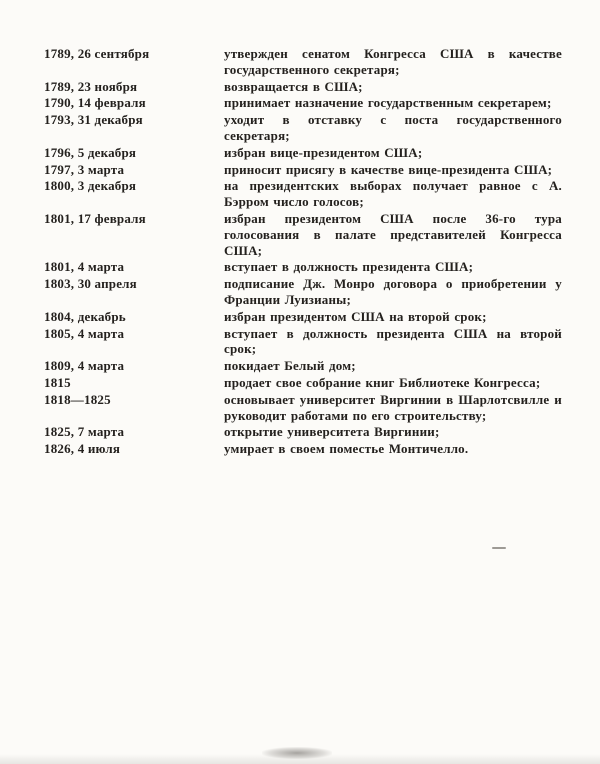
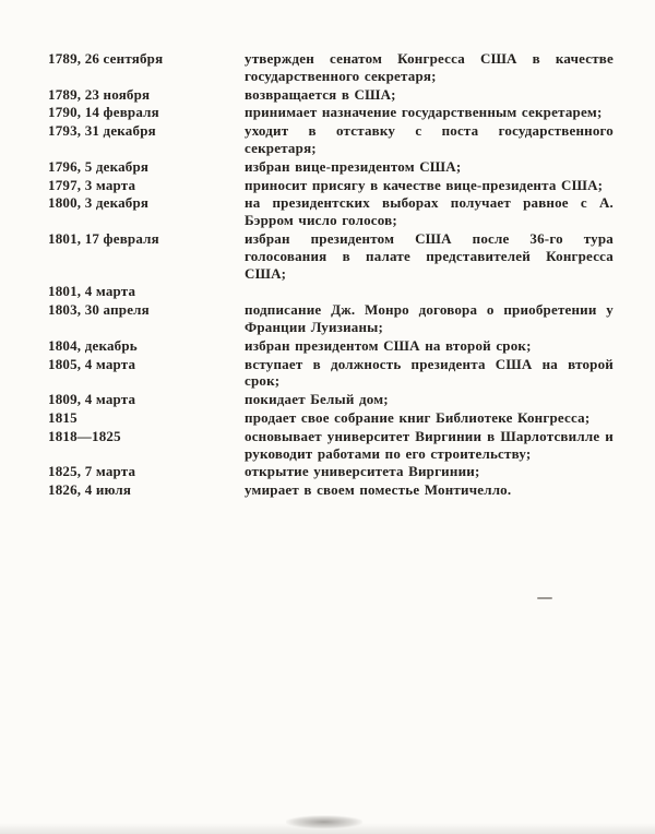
  1789, 26 сентября
  утвержден сенатом Конгресса США в качестве государственного секретаря;
  1789, 23 ноября
  возвращается в США;
  1790, 14 февраля
  принимает назначение государственным секретарем;
  1793, 31 декабря
  уходит в отставку с поста государственного секретаря;
  1796, 5 декабря
  избран вице-президентом США;
  1797, 3 марта
  приносит присягу в качестве вице-президента США;
  1800, 3 декабря
  на президентских выборах получает равное с А. Бэрром число голосов;
  1801, 17 февраля
  избран президентом США после 36-го тура голосования в палате представителей Конгресса США;
  1801, 4 марта
- вступает в должность президента США;
  1803, 30 апреля
  подписание Дж. Монро договора о приобретении у Франции Луизианы;
  1804, декабрь
  избран президентом США на второй срок;
  1805, 4 марта
  вступает в должность президента США на второй срок;
  1809, 4 марта
  покидает Белый дом;
  1815
  продает свое собрание книг Библиотеке Конгресса;
  1818—1825
  основывает университет Виргинии в Шарлотсвилле и руководит работами по его строительству;
  1825, 7 марта
  открытие университета Виргинии;
  1826, 4 июля
  умирает в своем поместье Монтичелло.
